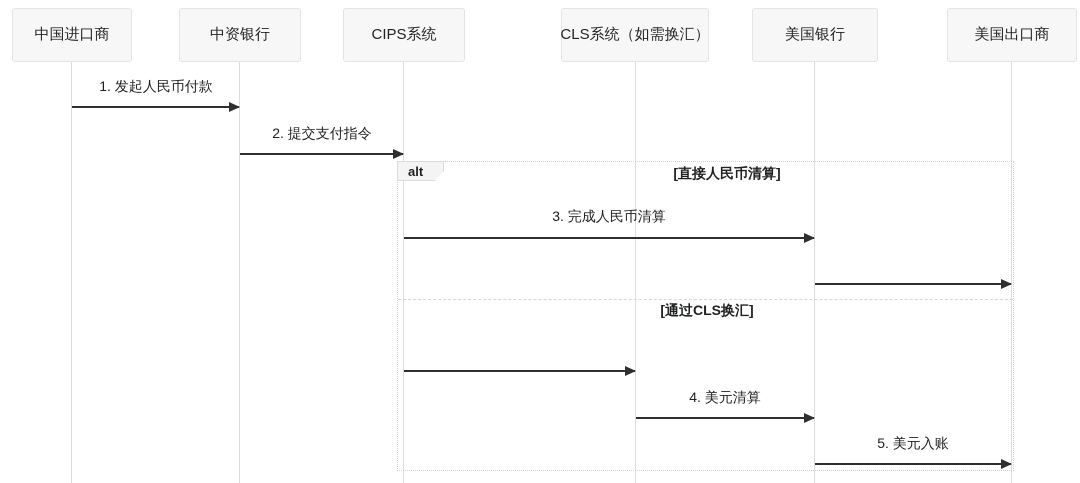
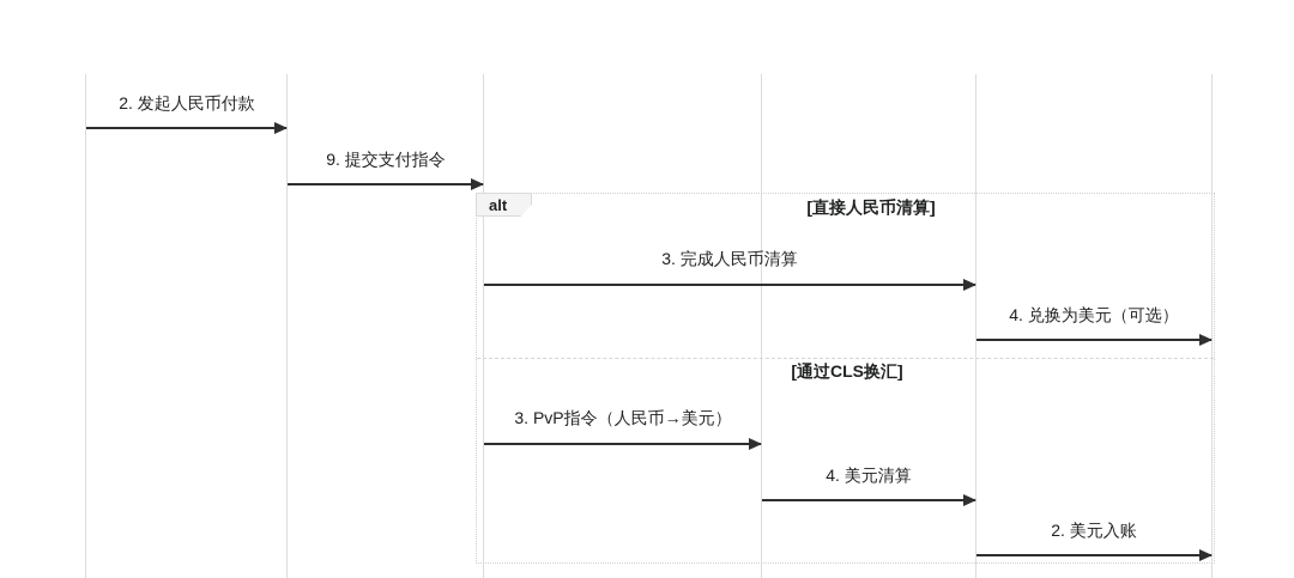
- 中国进口商
- 中资银行
- CIPS系统
- CLS系统（如需换汇）
- 美国银行
- 美国出口商
  alt
  [直接人民币清算]
  [通过CLS换汇]
- 1. 发起人民币付款
+ 2. 发起人民币付款
- 2. 提交支付指令
+ 9. 提交支付指令
  3. 完成人民币清算
+ 4. 兑换为美元（可选）
+ 3. PvP指令（人民币→美元）
  4. 美元清算
- 5. 美元入账
+ 2. 美元入账
